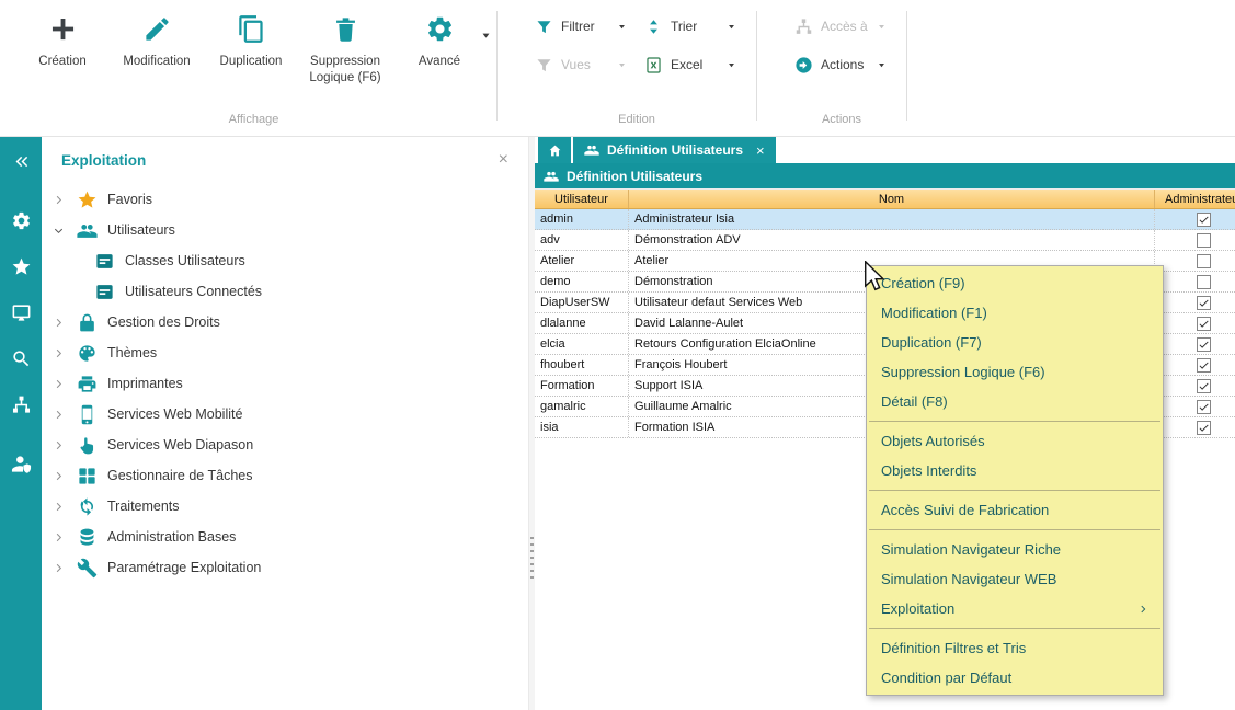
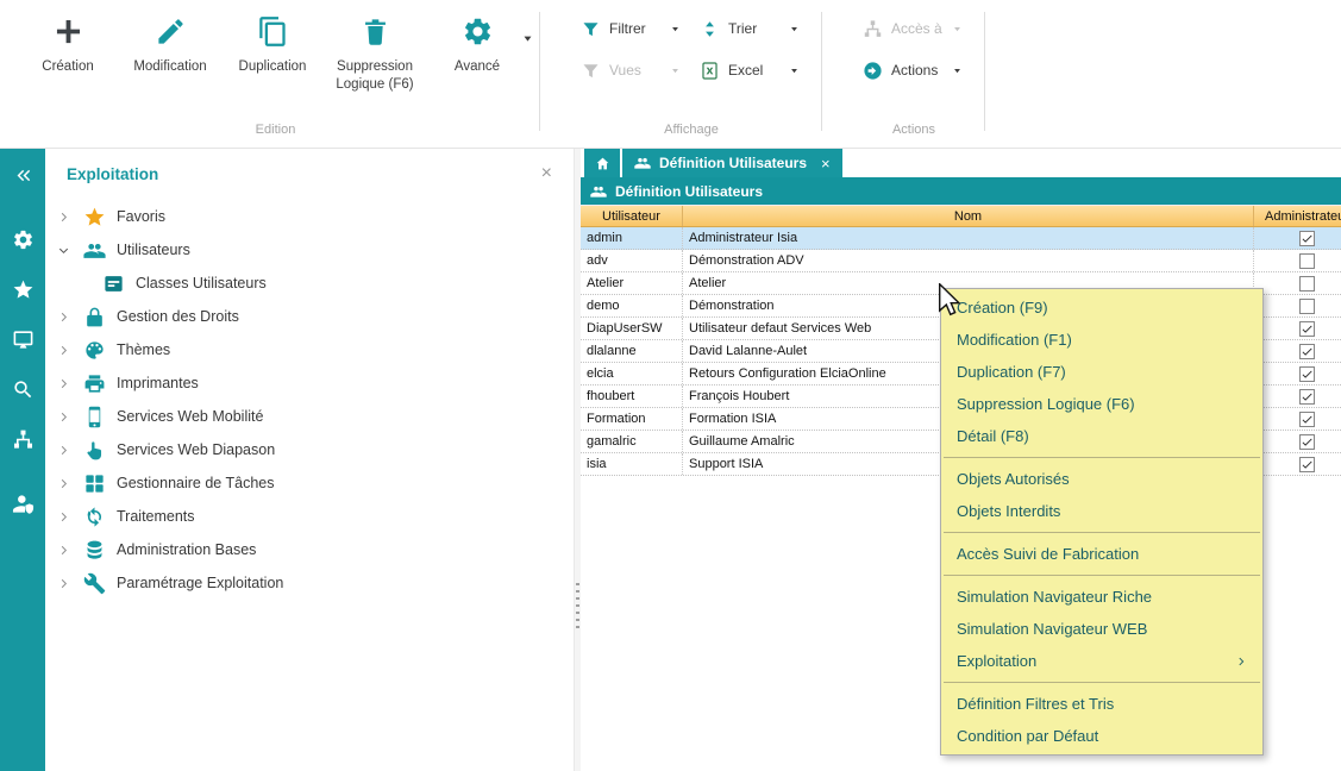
  Création
  Modification
  Duplication
  Suppression Logique (F6)
  Avancé
- Affichage
+ Edition
  Filtrer
  Trier
  Vues
  Excel
- Edition
+ Affichage
  Accès à
  Actions
  Actions
  Exploitation
  ×
  Favoris
  Utilisateurs
  Classes Utilisateurs
- Utilisateurs Connectés
  Gestion des Droits
  Thèmes
  Imprimantes
  Services Web Mobilité
  Services Web Diapason
  Gestionnaire de Tâches
  Traitements
  Administration Bases
  Paramétrage Exploitation
  Définition Utilisateurs
  ×
  Définition Utilisateurs
  Utilisateur
  Nom
  Administrate
  admin
  Administrateur Isia
  adv
  Démonstration ADV
  Atelier
  Atelier
  demo
  Démonstration
  DiapUserSW
  Utilisateur defaut Services Web
  dlalanne
  David Lalanne-Aulet
  elcia
  Retours Configuration ElciaOnline
  fhoubert
  François Houbert
  Formation
- Support ISIA
+ Formation ISIA
  gamalric
  Guillaume Amalric
  isia
- Formation ISIA
+ Support ISIA
  Création (F9)
  Modification (F1)
  Duplication (F7)
  Suppression Logique (F6)
  Détail (F8)
  Objets Autorisés
  Objets Interdits
  Accès Suivi de Fabrication
  Simulation Navigateur Riche
  Simulation Navigateur WEB
  Exploitation
  Définition Filtres et Tris
  Condition par Défaut
